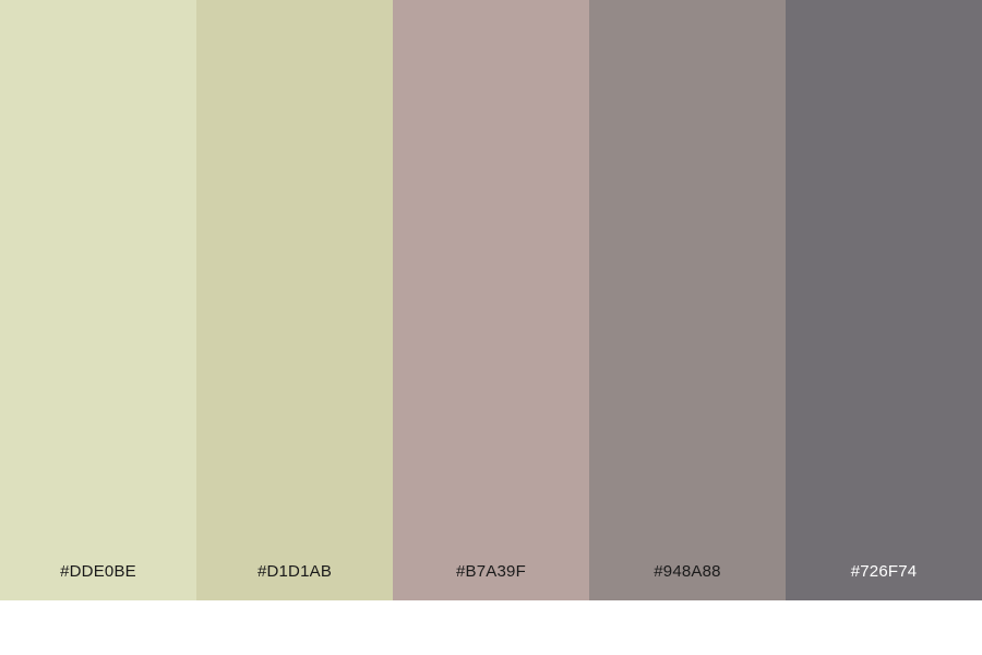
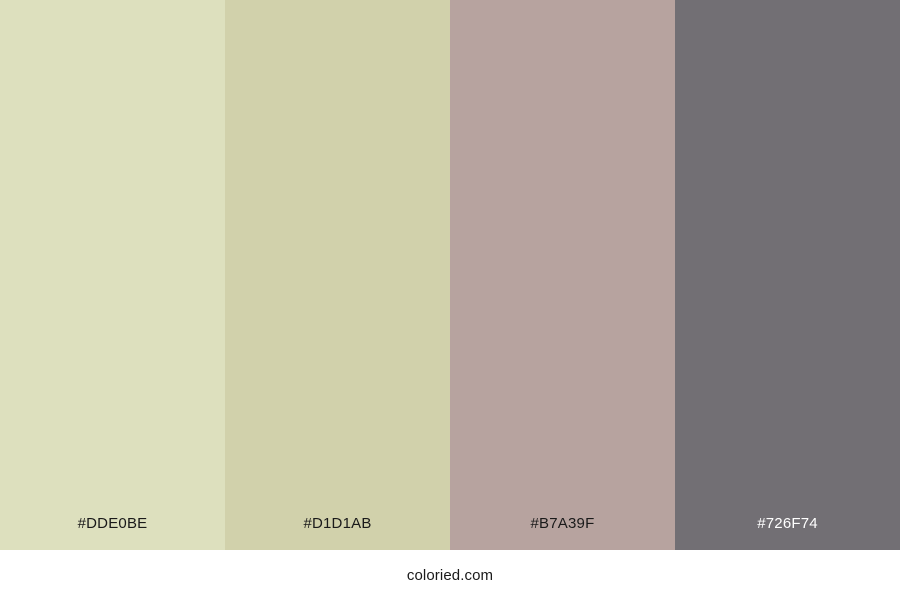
  #DDE0BE
  #D1D1AB
  #B7A39F
- #948A88
  #726F74
+ coloried.com
